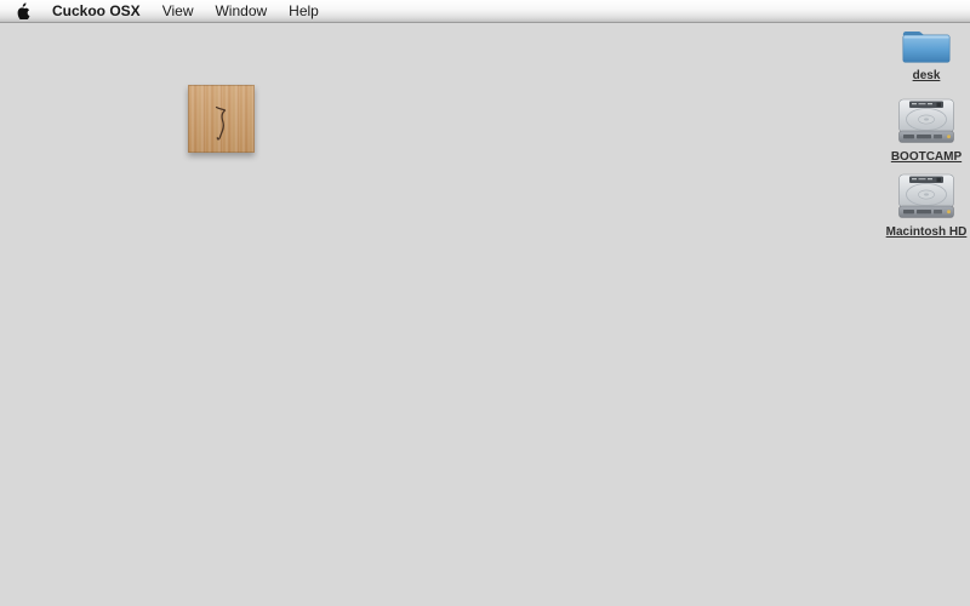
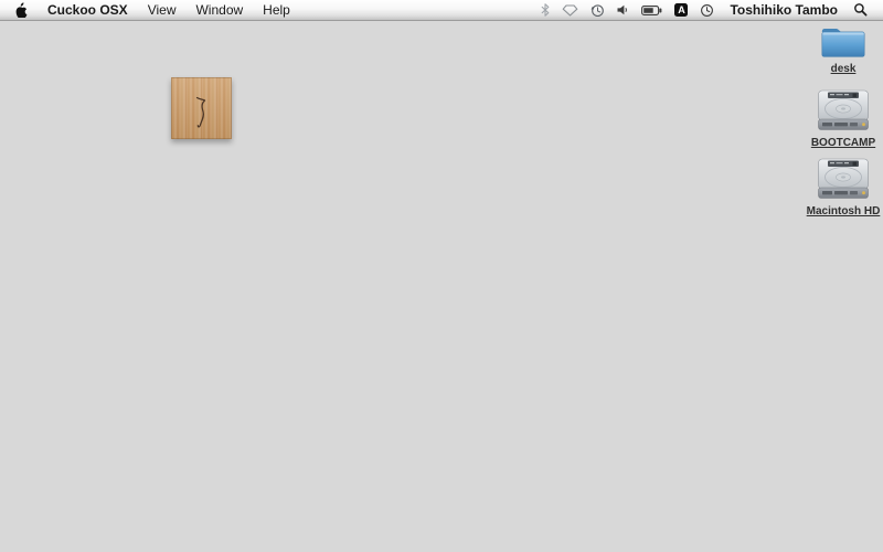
  Cuckoo OSX
  View
  Window
  Help
+ A
+ Toshihiko Tambo
  desk
  BOOTCAMP
  Macintosh HD
